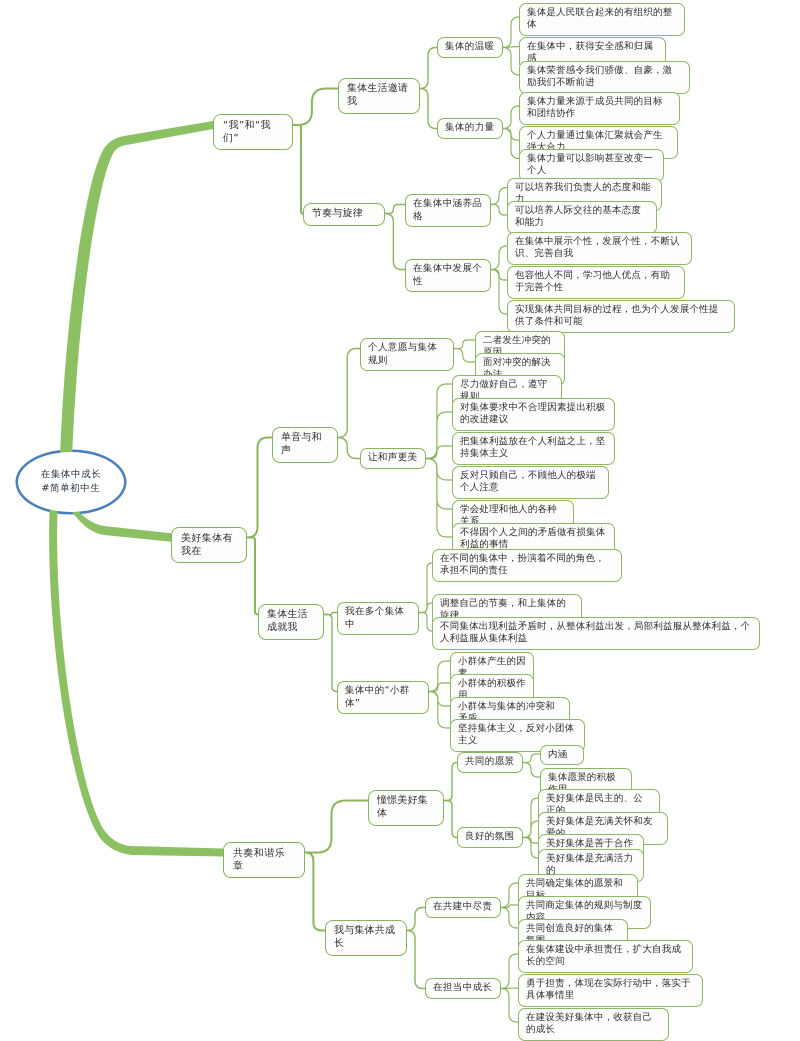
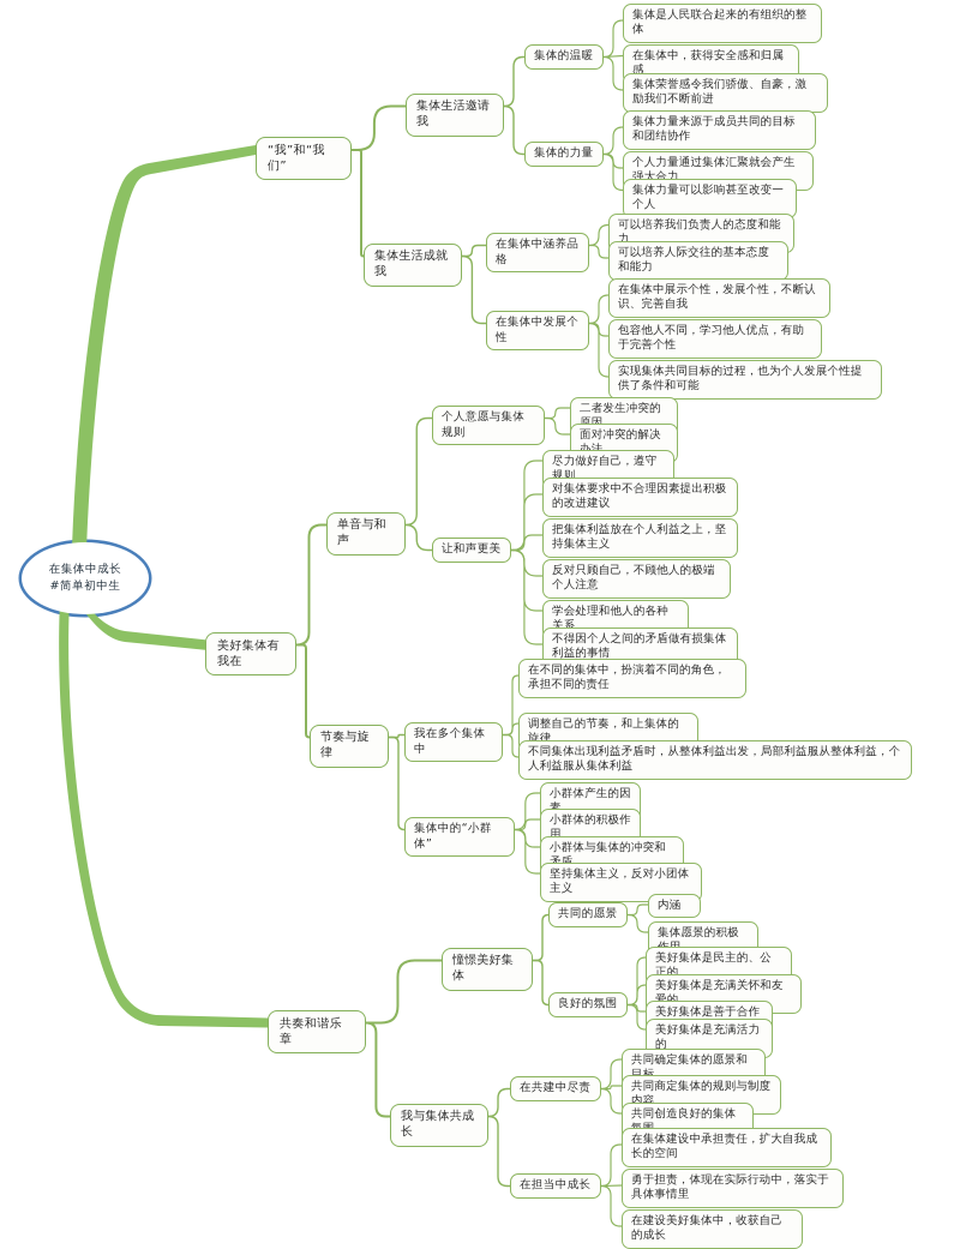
  在集体中成长
  #简单初中生
  “我”和“我们”
  集体生活邀请我
  集体的温暖
  集体是人民联合起来的有组织的整体
  在集体中，获得安全感和归属感
  集体荣誉感令我们骄傲、自豪，激励我们不断前进
  集体的力量
  集体力量来源于成员共同的目标和团结协作
  个人力量通过集体汇聚就会产生强大合力
  集体力量可以影响甚至改变一个人
- 节奏与旋律
+ 集体生活成就我
  在集体中涵养品格
  可以培养我们负责人的态度和能力
  可以培养人际交往的基本态度和能力
  在集体中发展个性
  在集体中展示个性，发展个性，不断认识、完善自我
  包容他人不同，学习他人优点，有助于完善个性
  实现集体共同目标的过程，也为个人发展个性提供了条件和可能
  美好集体有我在
  单音与和声
  个人意愿与集体规则
  二者发生冲突的
  面对冲突的解决
  让和声更美
  尽力做好自己，遵守规则
  对集体要求中不合理因素提出积极的改进建议
  把集体利益放在个人利益之上，坚持集体主义
  反对只顾自己，不顾他人的极端个人注意
  学会处理和他人的各种关系
  不得因个人之间的矛盾做有损集体利益的事情
- 集体生活成就我
+ 节奏与旋律
  我在多个集体中
  在不同的集体中，扮演着不同的角色，承担不同的责任
  调整自己的节奏，和上集体的旋律
  不同集体出现利益矛盾时，从整体利益出发，局部利益服从整体利益，个人利益服从集体利益
  集体中的“小群体”
  小群体产生的因
  小群体的积极作用
  小群体与集体的冲突和
  坚持集体主义，反对小团体主义
  共奏和谐乐章
  憧憬美好集体
  共同的愿景
  内涵
  集体愿景的积极
  良好的氛围
  美好集体是民主的、公正的
  美好集体是充满关怀和友
  美好集体是善于合作
  美好集体是充满活力的
  我与集体共成长
  在共建中尽责
  共同确定集体的愿景和
  共同商定集体的规则与制度内容
  共同创造良好的集体
  在担当中成长
  在集体建设中承担责任，扩大自我成长的空间
  勇于担责，体现在实际行动中，落实于具体事情里
  在建设美好集体中，收获自己的成长
